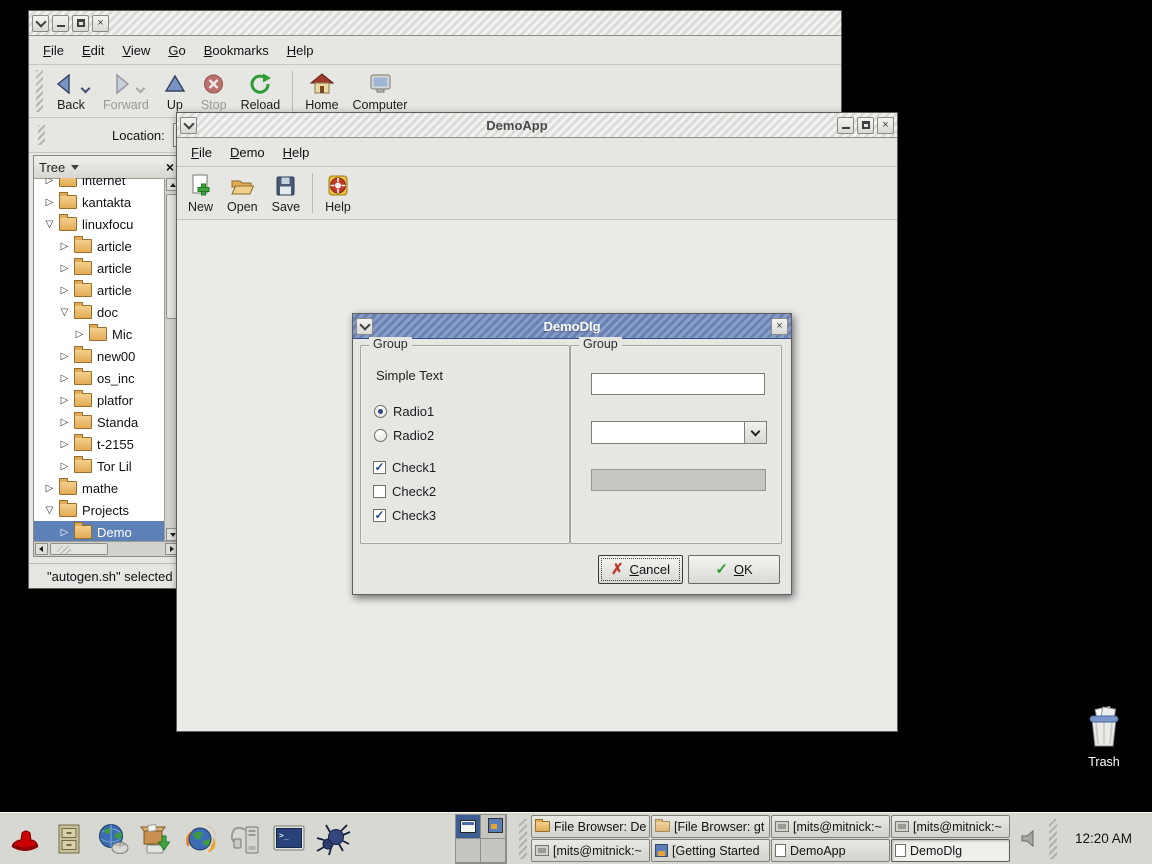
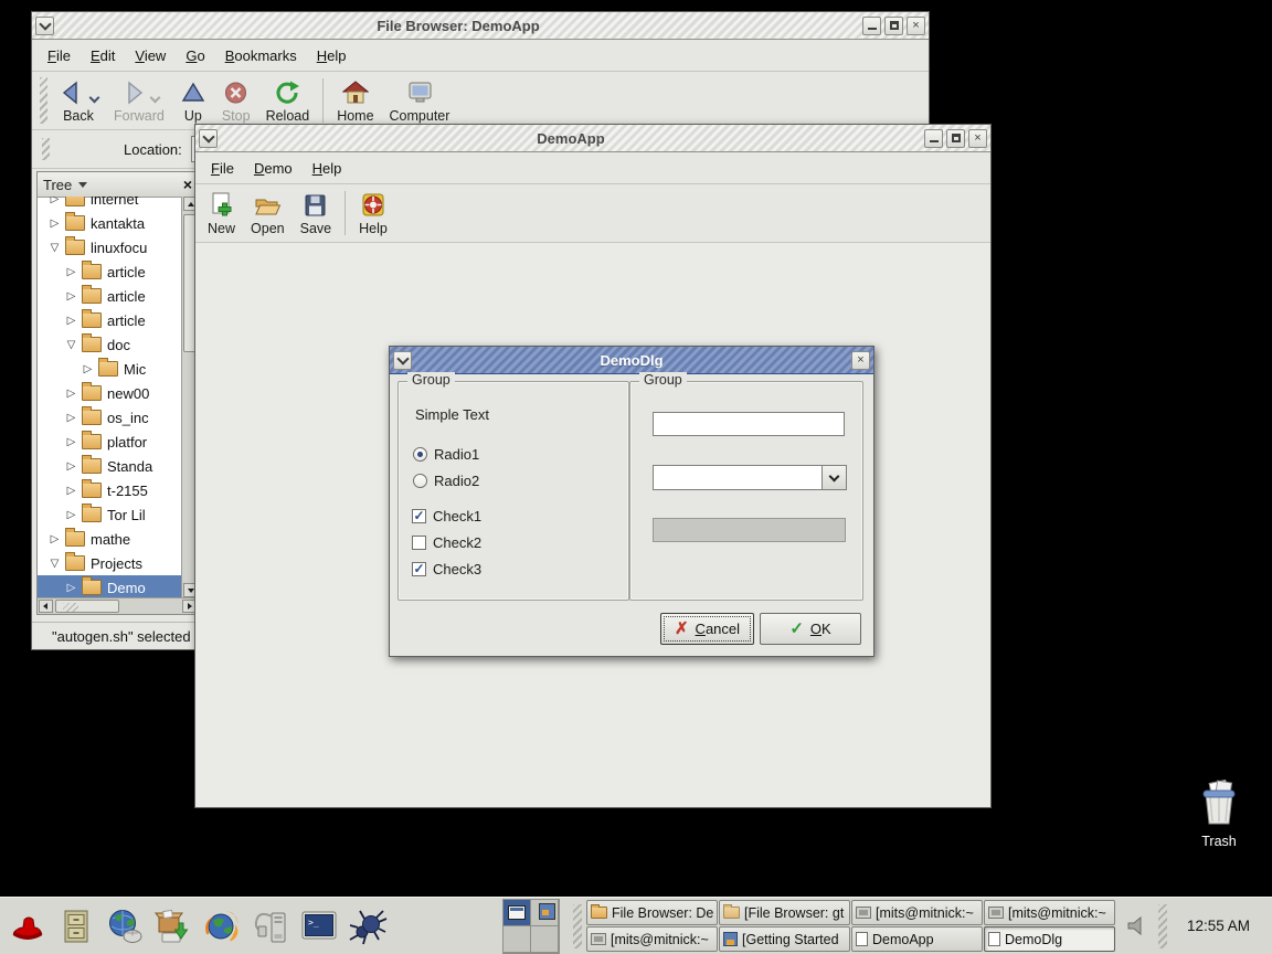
+ File Browser: DemoApp
  ×
  File
  Edit
  View
  Go
  Bookmarks
  Help
  Back
  Forward
  Up
  Stop
  Reload
  Home
  Computer
  Location:
  Tree
  ×
  internet
  kantakta
  linuxfocu
  article
  article
  article
  doc
  Mic
  new00
  os_inc
  platfor
  Standa
  t-2155
  Tor Lil
  mathe
  Projects
  Demo
  "autogen.sh" selected
  DemoApp
  ×
  File
  Demo
  Help
  New
  Open
  Save
  Help
  DemoDlg
  ×
  Group
  Simple Text
  Radio1
  Radio2
  Check1
  Check2
  Check3
  Group
  ✗
  Cancel
  ✓
  OK
  Trash
  >_
  File Browser: De
  [File Browser: gt
  [mits@mitnick:~
  [mits@mitnick:~
  [mits@mitnick:~
  [Getting Started
  DemoApp
  DemoDlg
- 12:20 AM
+ 12:55 AM
